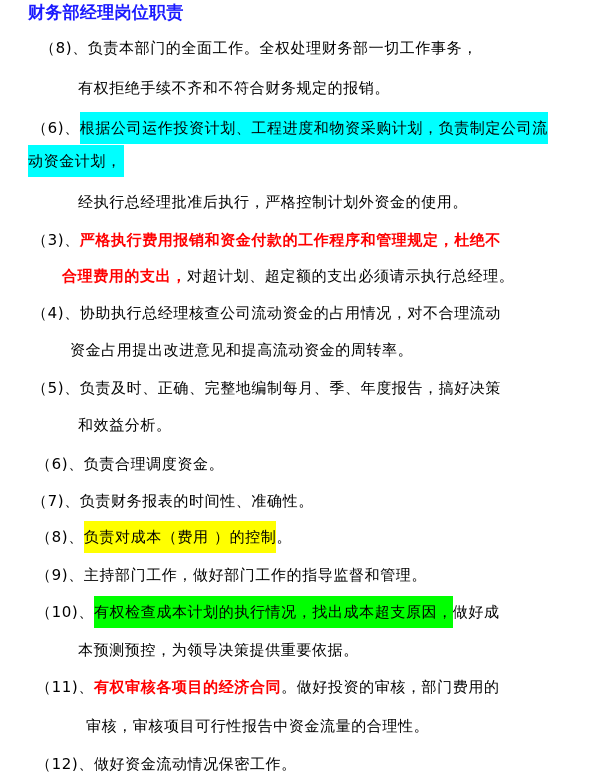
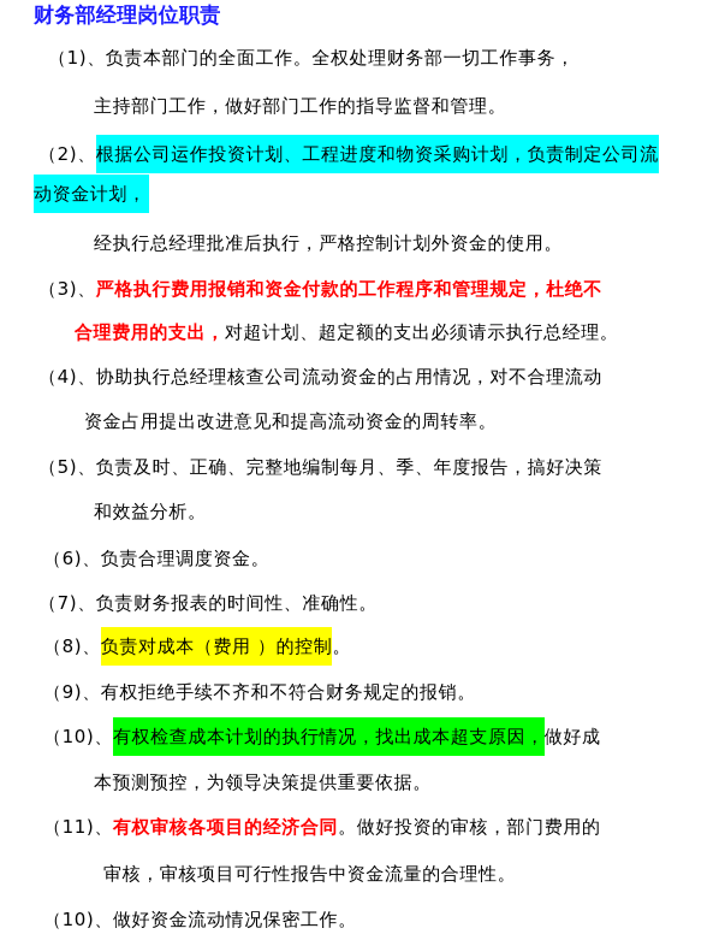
  财务部经理岗位职责
- （8)、负责本部门的全面工作。全权处理财务部一切工作事务，
+ （1)、负责本部门的全面工作。全权处理财务部一切工作事务，
- 有权拒绝手续不齐和不符合财务规定的报销。
+ 主持部门工作，做好部门工作的指导监督和管理。
- （6)、根据公司运作投资计划、工程进度和物资采购计划，负责制定公司流
+ （2)、根据公司运作投资计划、工程进度和物资采购计划，负责制定公司流
  动资金计划，
  经执行总经理批准后执行，严格控制计划外资金的使用。
  （3)、严格执行费用报销和资金付款的工作程序和管理规定，杜绝不
  合理费用的支出，对超计划、超定额的支出必须请示执行总经理。
  （4)、协助执行总经理核查公司流动资金的占用情况，对不合理流动
  资金占用提出改进意见和提高流动资金的周转率。
  （5)、负责及时、正确、完整地编制每月、季、年度报告，搞好决策
  和效益分析。
  （6)、负责合理调度资金。
  （7)、负责财务报表的时间性、准确性。
  （8)、负责对成本（费用 ）的控制。
- （9)、主持部门工作，做好部门工作的指导监督和管理。
+ （9)、有权拒绝手续不齐和不符合财务规定的报销。
  （10)、有权检查成本计划的执行情况，找出成本超支原因，做好成
  本预测预控，为领导决策提供重要依据。
  （11)、有权审核各项目的经济合同。做好投资的审核，部门费用的
  审核，审核项目可行性报告中资金流量的合理性。
- （12)、做好资金流动情况保密工作。
+ （10)、做好资金流动情况保密工作。
